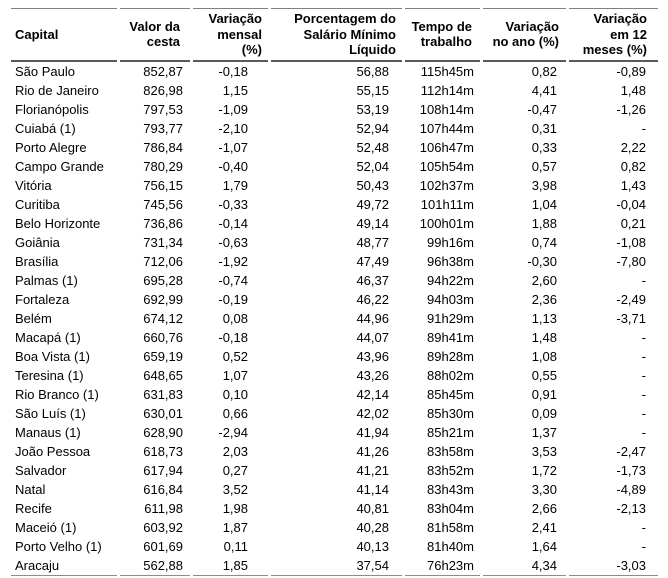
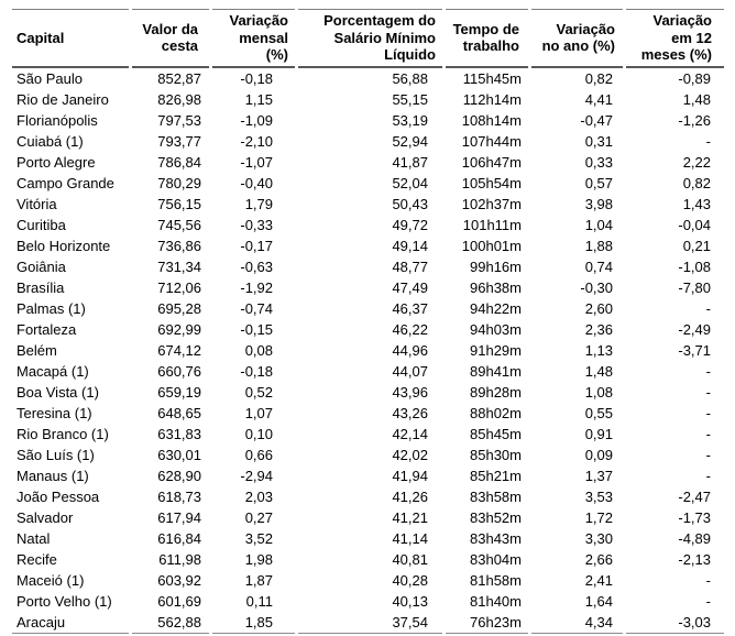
  Capital	Valor da cesta	Variação mensal (%)	Porcentagem do Salário Mínimo Líquido	Tempo de trabalho	Variação no ano (%)	Variação em 12 meses (%)
  São Paulo	852,87	-0,18	56,88	115h45m	0,82	-0,89
  Rio de Janeiro	826,98	1,15	55,15	112h14m	4,41	1,48
  Florianópolis	797,53	-1,09	53,19	108h14m	-0,47	-1,26
  Cuiabá (1)	793,77	-2,10	52,94	107h44m	0,31	-
- Porto Alegre	786,84	-1,07	52,48	106h47m	0,33	2,22
+ Porto Alegre	786,84	-1,07	41,87	106h47m	0,33	2,22
  Campo Grande	780,29	-0,40	52,04	105h54m	0,57	0,82
  Vitória	756,15	1,79	50,43	102h37m	3,98	1,43
  Curitiba	745,56	-0,33	49,72	101h11m	1,04	-0,04
- Belo Horizonte	736,86	-0,14	49,14	100h01m	1,88	0,21
+ Belo Horizonte	736,86	-0,17	49,14	100h01m	1,88	0,21
  Goiânia	731,34	-0,63	48,77	99h16m	0,74	-1,08
  Brasília	712,06	-1,92	47,49	96h38m	-0,30	-7,80
  Palmas (1)	695,28	-0,74	46,37	94h22m	2,60	-
- Fortaleza	692,99	-0,19	46,22	94h03m	2,36	-2,49
+ Fortaleza	692,99	-0,15	46,22	94h03m	2,36	-2,49
  Belém	674,12	0,08	44,96	91h29m	1,13	-3,71
  Macapá (1)	660,76	-0,18	44,07	89h41m	1,48	-
  Boa Vista (1)	659,19	0,52	43,96	89h28m	1,08	-
  Teresina (1)	648,65	1,07	43,26	88h02m	0,55	-
  Rio Branco (1)	631,83	0,10	42,14	85h45m	0,91	-
  São Luís (1)	630,01	0,66	42,02	85h30m	0,09	-
  Manaus (1)	628,90	-2,94	41,94	85h21m	1,37	-
  João Pessoa	618,73	2,03	41,26	83h58m	3,53	-2,47
  Salvador	617,94	0,27	41,21	83h52m	1,72	-1,73
  Natal	616,84	3,52	41,14	83h43m	3,30	-4,89
  Recife	611,98	1,98	40,81	83h04m	2,66	-2,13
  Maceió (1)	603,92	1,87	40,28	81h58m	2,41	-
  Porto Velho (1)	601,69	0,11	40,13	81h40m	1,64	-
  Aracaju	562,88	1,85	37,54	76h23m	4,34	-3,03
